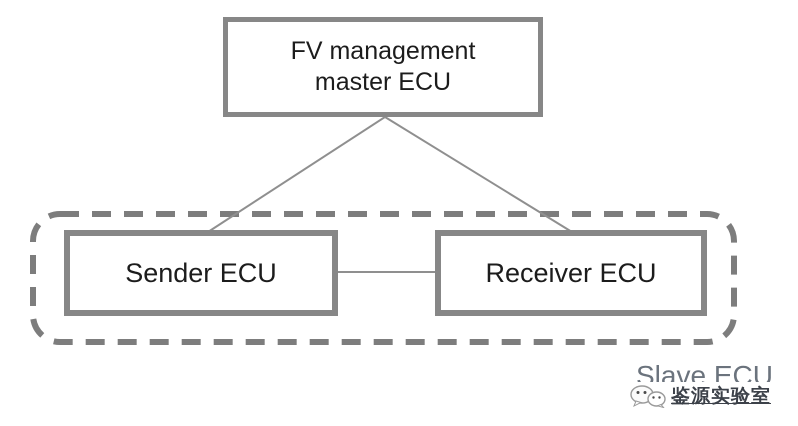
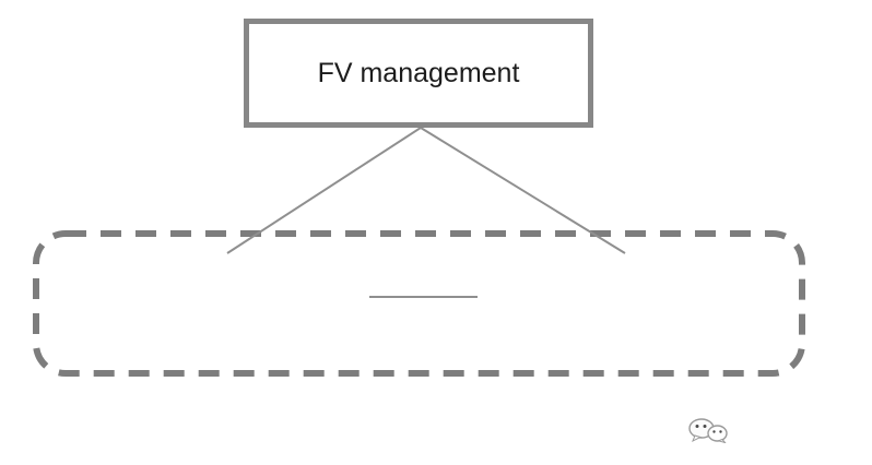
  FV management
- master ECU
- Sender ECU
- Receiver ECU
- Slave ECU
- 鉴源实验室
